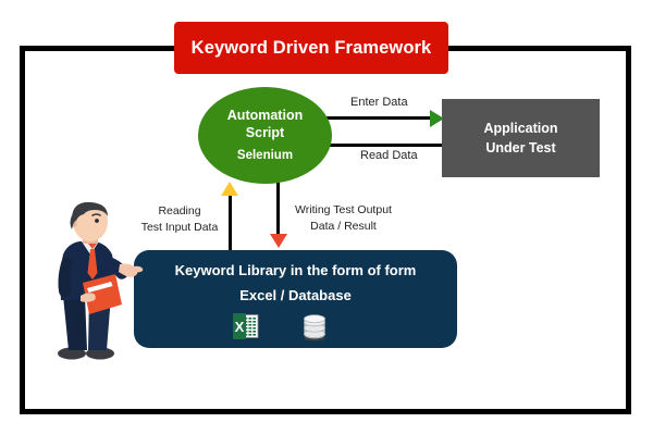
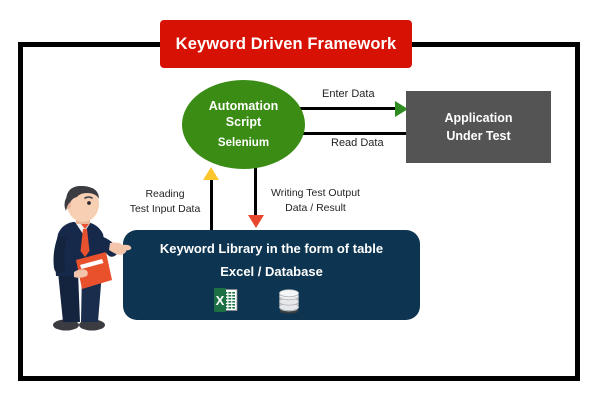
  Keyword Driven Framework
  Enter Data
  Read Data
  Reading
  Test Input Data
  Writing Test Output
  Data / Result
  Automation
  Script
  Selenium
  Application
  Under Test
- Keyword Library in the form of form
+ Keyword Library in the form of table
  Excel / Database
  X
